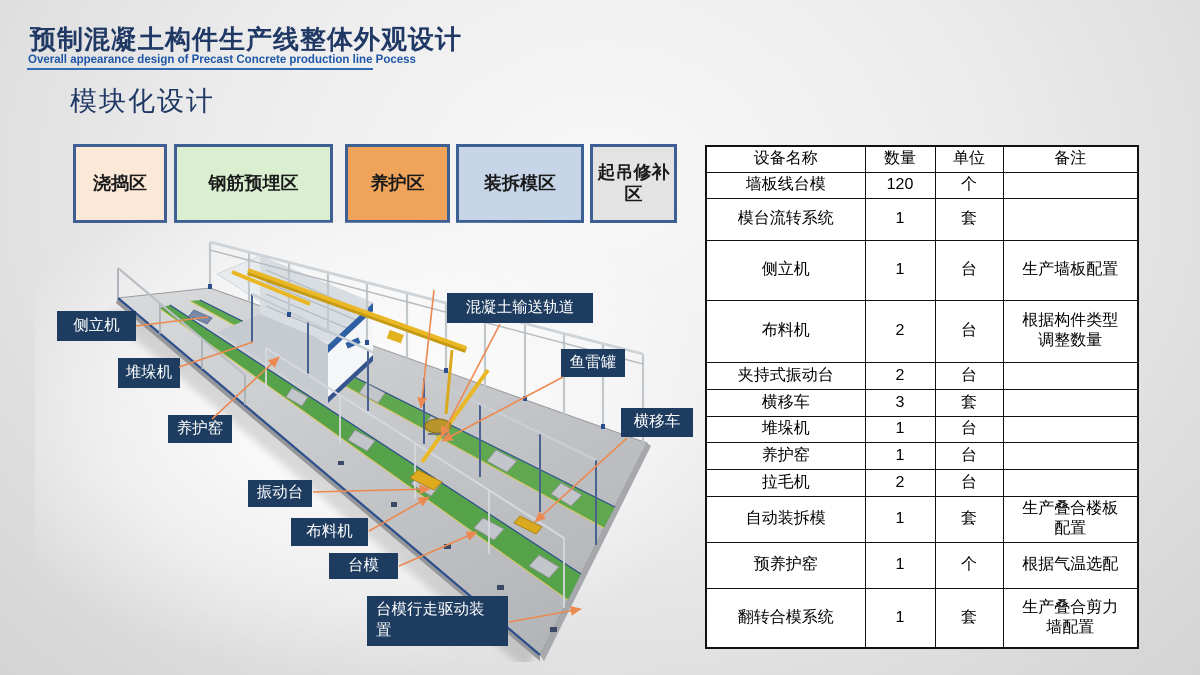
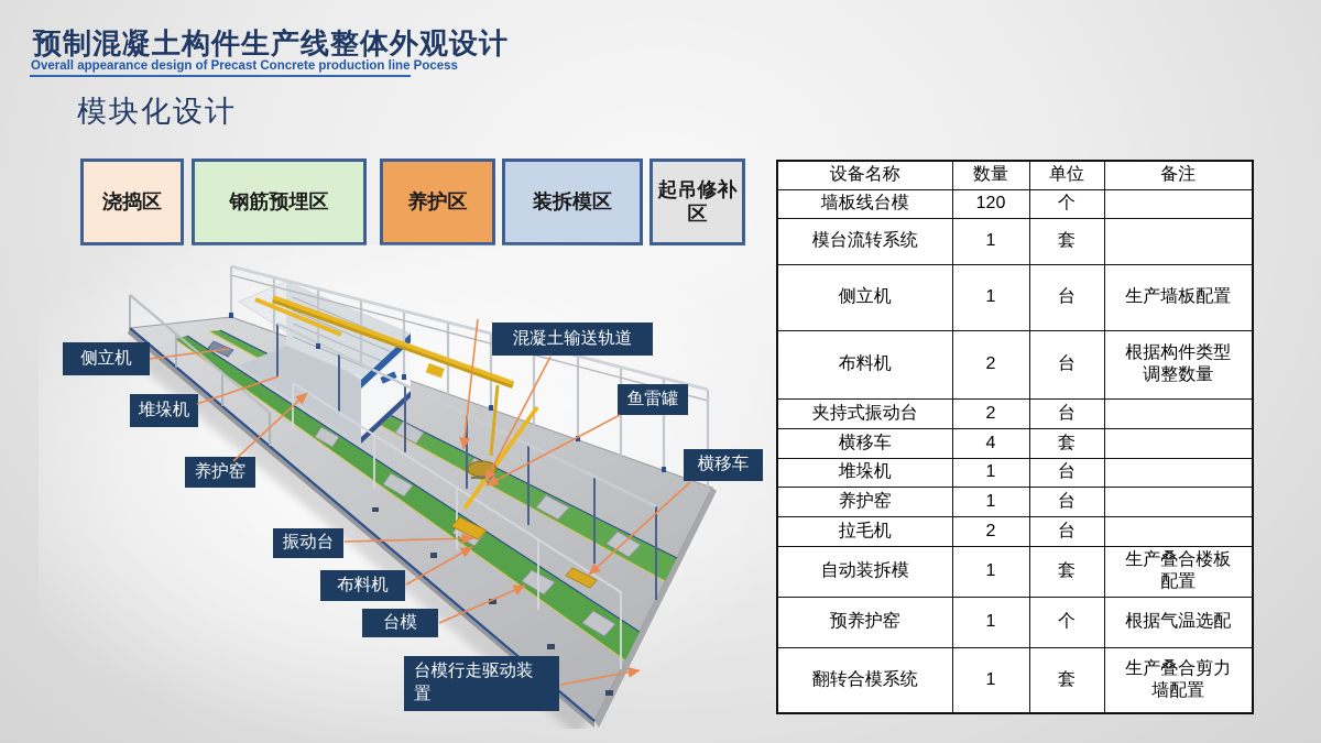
  预制混凝土构件生产线整体外观设计
  Overall appearance design of Precast Concrete production line Pocess
  模块化设计
  浇捣区
  钢筋预埋区
  养护区
  装拆模区
  起吊修补
  区
  侧立机
  堆垛机
  养护窑
  振动台
  布料机
  台模
  台模行走驱动装
  置
  混凝土输送轨道
  鱼雷罐
  横移车
  设备名称	数量	单位	备注
  墙板线台模	120	个
  模台流转系统	1	套
  侧立机	1	台	生产墙板配置
  布料机	2	台	根据构件类型 调整数量
  夹持式振动台	2	台
- 横移车	3	套
+ 横移车	4	套
  堆垛机	1	台
  养护窑	1	台
  拉毛机	2	台
  自动装拆模	1	套	生产叠合楼板 配置
  预养护窑	1	个	根据气温选配
  翻转合模系统	1	套	生产叠合剪力 墙配置
